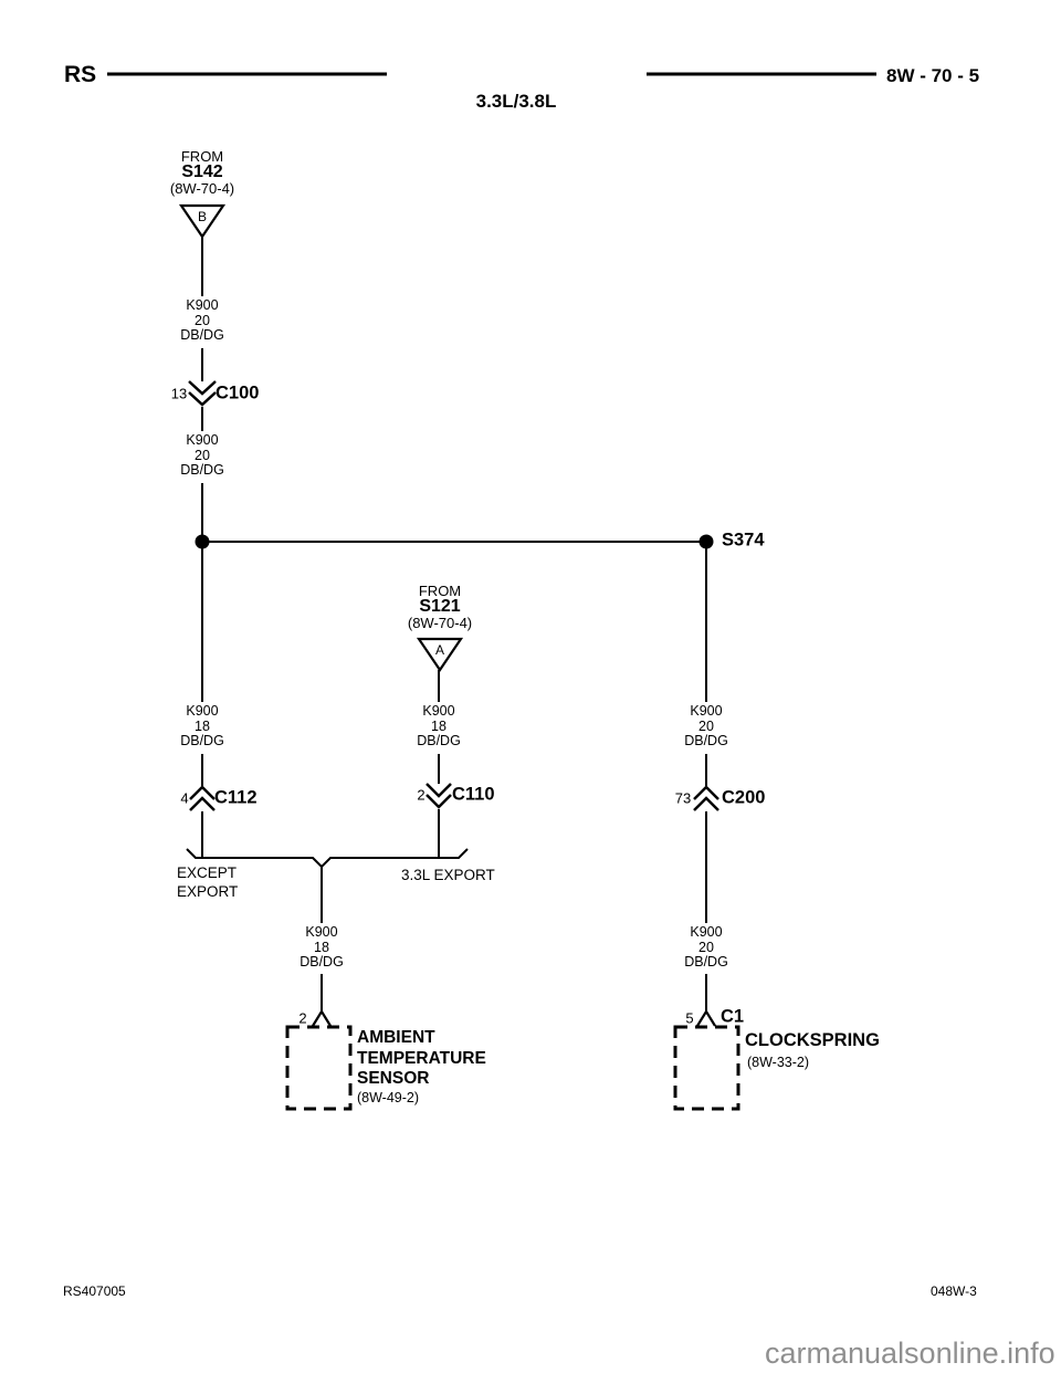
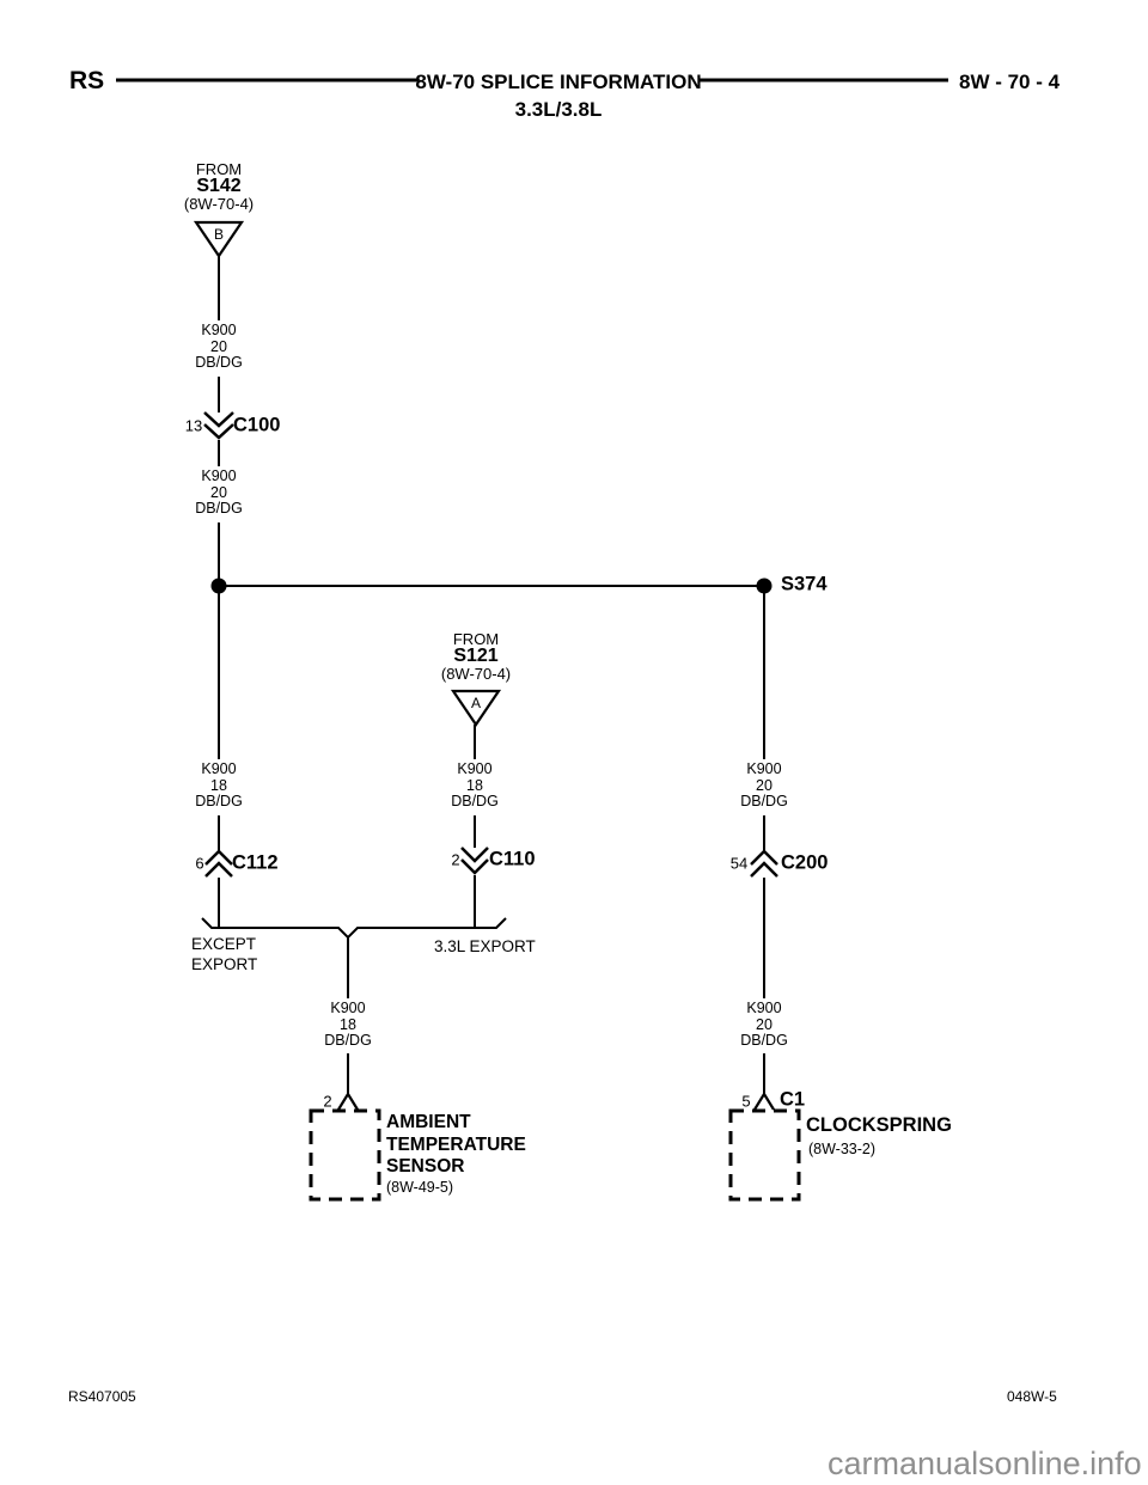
  RS
+ 8W-70 SPLICE INFORMATION
  3.3L/3.8L
- 8W - 70 - 5
+ 8W - 70 - 4
  FROM
  S142
  (8W-70-4)
  B
  K900
  20
  DB/DG
  13
  C100
  K900
  20
  DB/DG
  S374
  FROM
  S121
  (8W-70-4)
  A
  K900
  18
  DB/DG
  K900
  18
  DB/DG
  K900
  20
  DB/DG
- 4
+ 6
  C112
  2
  C110
- 73
+ 54
  C200
  EXCEPT
  EXPORT
  3.3L EXPORT
  K900
  18
  DB/DG
  K900
  20
  DB/DG
  2
  5
  C1
  AMBIENT
  TEMPERATURE
  SENSOR
- (8W-49-2)
+ (8W-49-5)
  CLOCKSPRING
  (8W-33-2)
  RS407005
- 048W-3
+ 048W-5
  carmanualsonline.info
